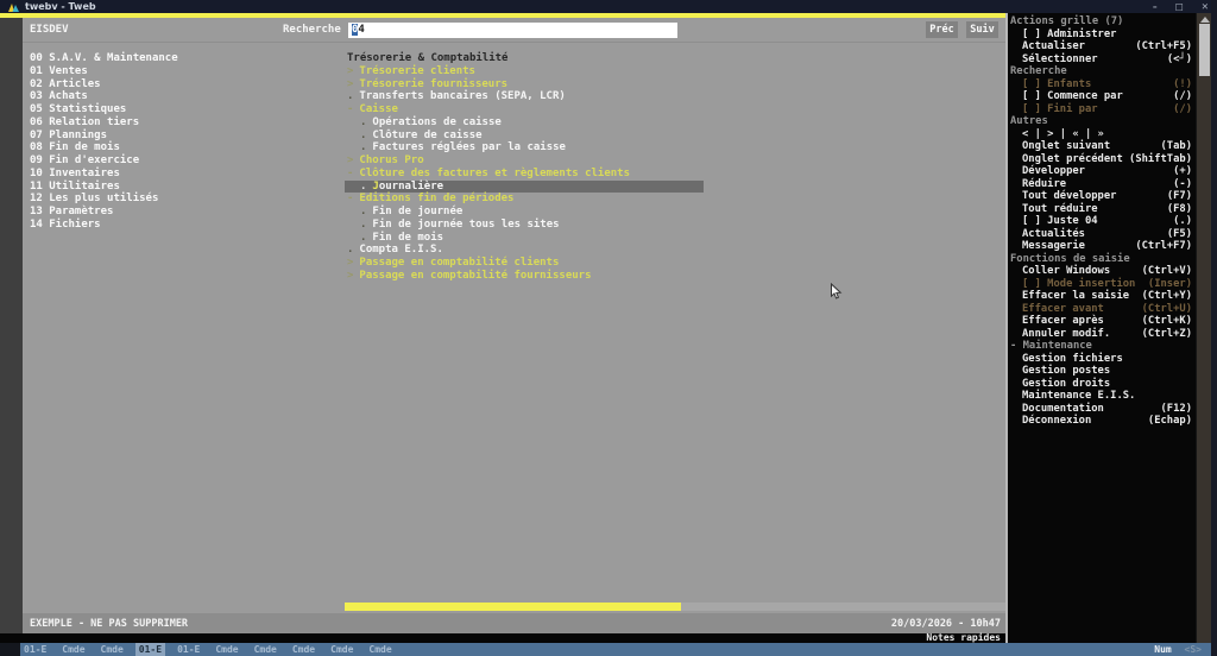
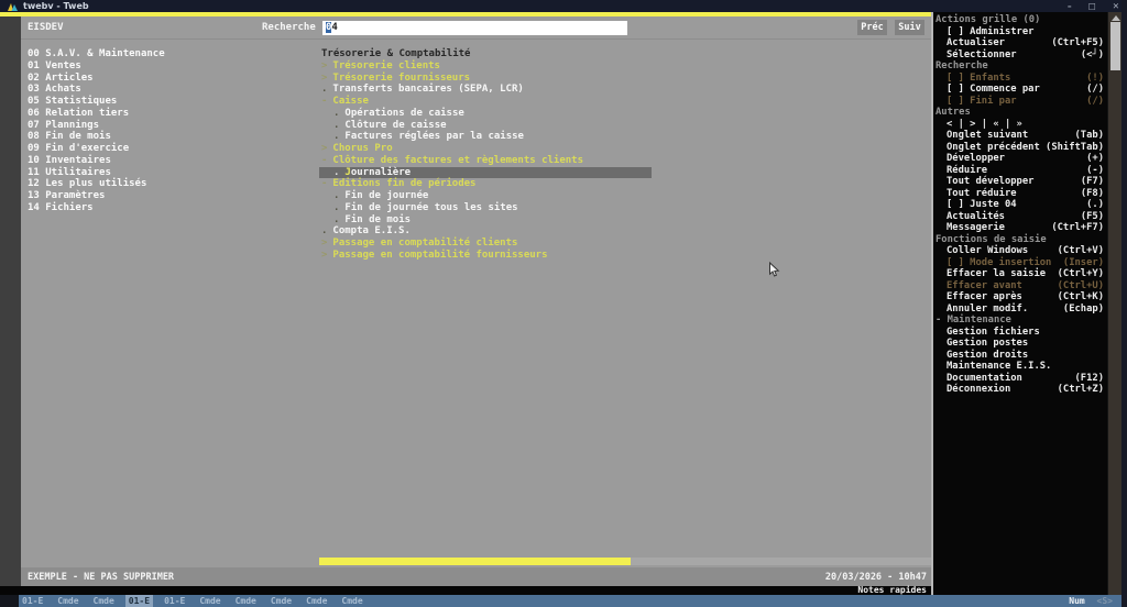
  twebv - Tweb
  –
  □
  ✕
  EISDEV
  Recherche
  04
  Préc
  Suiv
  00 S.A.V. & Maintenance
  01 Ventes
  02 Articles
  03 Achats
  05 Statistiques
  06 Relation tiers
  07 Plannings
  08 Fin de mois
  09 Fin d'exercice
  10 Inventaires
  11 Utilitaires
  12 Les plus utilisés
  13 Paramètres
  14 Fichiers
  Trésorerie & Comptabilité
  >
  Trésorerie clients
  >
  Trésorerie fournisseurs
  .
  Transferts bancaires (SEPA, LCR)
  -
  Caisse
  .
  Opérations de caisse
  .
  Clôture de caisse
  .
  Factures réglées par la caisse
  >
  Chorus Pro
  -
  Clôture des factures et règlements clients
  .
  J
  ournalière
  -
  Editions fin de périodes
  .
  Fin de journée
  .
  Fin de journée tous les sites
  .
  Fin de mois
  .
  Compta E.I.S.
  >
  Passage en comptabilité clients
  >
  Passage en comptabilité fournisseurs
  EXEMPLE - NE PAS SUPPRIMER
  20/03/2026 - 10h47
  Notes rapides
- Actions grille (7)
+ Actions grille (0)
  [ ] Administrer
  Actualiser
  (Ctrl+F5)
  Sélectionner
  (<┘)
  Recherche
  [ ] Enfants
  (!)
  [ ] Commence par
  (/)
  [ ] Fini par
  (/)
  Autres
  < | > | « | »
  Onglet suivant
  (Tab)
  Onglet précédent
  (ShiftTab)
  Développer
  (+)
  Réduire
  (-)
  Tout développer
  (F7)
  Tout réduire
  (F8)
  [ ] Juste 04
  (.)
  Actualités
  (F5)
  Messagerie
  (Ctrl+F7)
  Fonctions de saisie
  Coller Windows
  (Ctrl+V)
  [ ] Mode insertion
  (Inser)
  Effacer la saisie
  (Ctrl+Y)
  Effacer avant
  (Ctrl+U)
  Effacer après
  (Ctrl+K)
  Annuler modif.
- (Ctrl+Z)
+ (Echap)
  - Maintenance
  Gestion fichiers
  Gestion postes
  Gestion droits
  Maintenance E.I.S.
  Documentation
  (F12)
  Déconnexion
- (Echap)
+ (Ctrl+Z)
  01-E
  Cmde
  Cmde
  01-E
  01-E
  Cmde
  Cmde
  Cmde
  Cmde
  Cmde
  Num <S>
